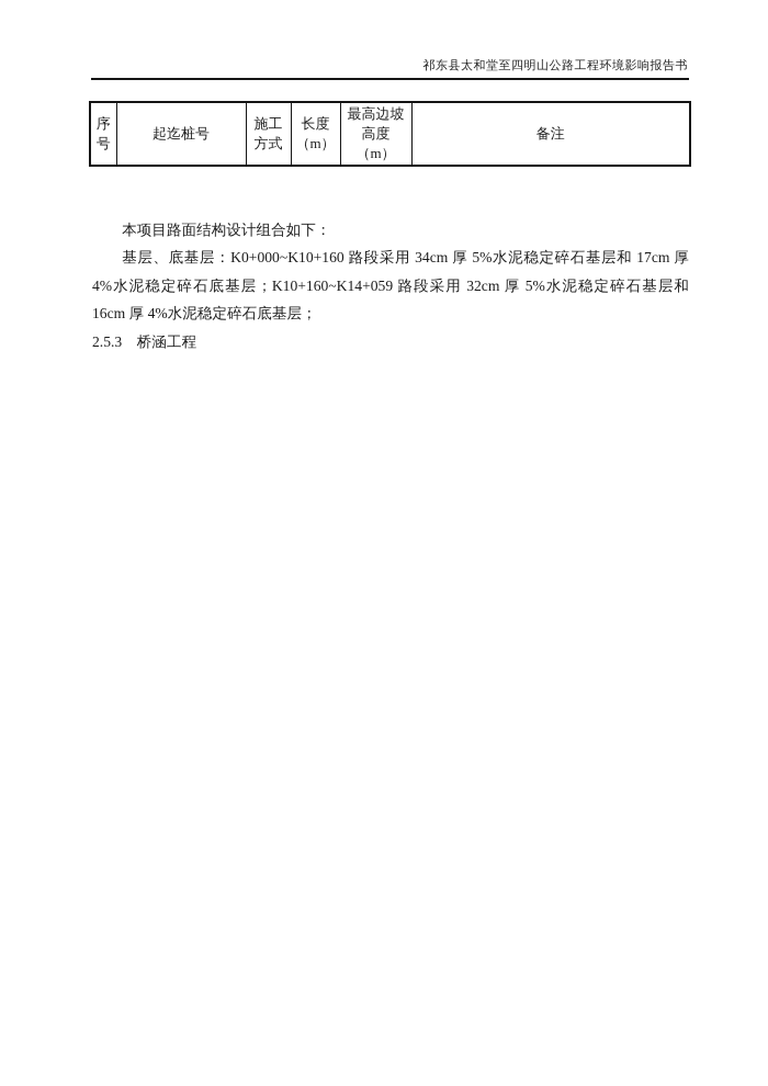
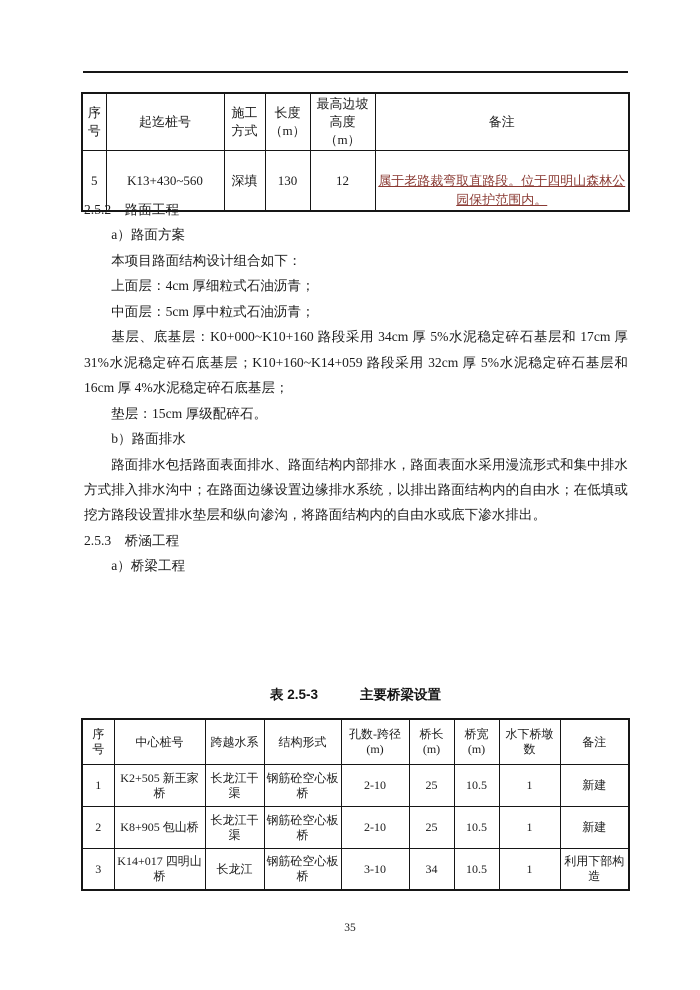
- 祁东县太和堂至四明山公路工程环境影响报告书
  序 号	起迄桩号	施工 方式	长度 （m）	最高边坡 高度（m）	备注
+ 5	K13+430~560	深填	130	12	属于老路裁弯取直路段。位于四明山森林公园保护范围内。
+ 2.5.2 路面工程
+ a）路面方案
  本项目路面结构设计组合如下：
+ 上面层：4cm 厚细粒式石油沥青；
+ 中面层：5cm 厚中粒式石油沥青；
- 基层、底基层：K0+000~K10+160 路段采用 34cm 厚 5%水泥稳定碎石基层和 17cm 厚 4%水泥稳定碎石底基层；K10+160~K14+059 路段采用 32cm 厚 5%水泥稳定碎石基层和 16cm 厚 4%水泥稳定碎石底基层；
+ 基层、底基层：K0+000~K10+160 路段采用 34cm 厚 5%水泥稳定碎石基层和 17cm 厚 31%水泥稳定碎石底基层；K10+160~K14+059 路段采用 32cm 厚 5%水泥稳定碎石基层和 16cm 厚 4%水泥稳定碎石底基层；
+ 垫层：15cm 厚级配碎石。
+ b）路面排水
+ 路面排水包括路面表面排水、路面结构内部排水，路面表面水采用漫流形式和集中排水方式排入排水沟中；在路面边缘设置边缘排水系统，以排出路面结构内的自由水；在低填或挖方路段设置排水垫层和纵向渗沟，将路面结构内的自由水或底下渗水排出。
  2.5.3 桥涵工程
+ a）桥梁工程
+ 表 2.5-3 主要桥梁设置
+ 序 号	中心桩号	跨越水系	结构形式	孔数-跨径 (m)	桥长 (m)	桥宽 (m)	水下桥墩 数	备注
+ 1	K2+505 新王家桥	长龙江干渠	钢筋砼空心板桥	2-10	25	10.5	1	新建
+ 2	K8+905 包山桥	长龙江干渠	钢筋砼空心板桥	2-10	25	10.5	1	新建
+ 3	K14+017 四明山桥	长龙江	钢筋砼空心板桥	3-10	34	10.5	1	利用下部构造
+ 35
